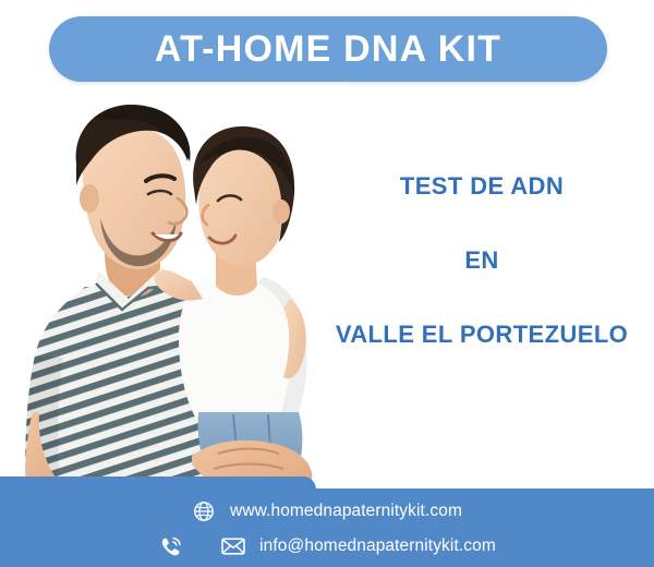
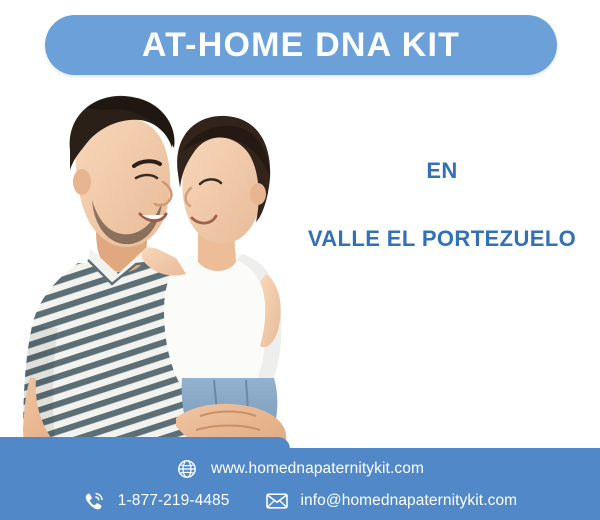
  AT-HOME DNA KIT
- TEST DE ADN
  EN
  VALLE EL PORTEZUELO
  www.homednapaternitykit.com
+ 1-877-219-4485
  info@homednapaternitykit.com
